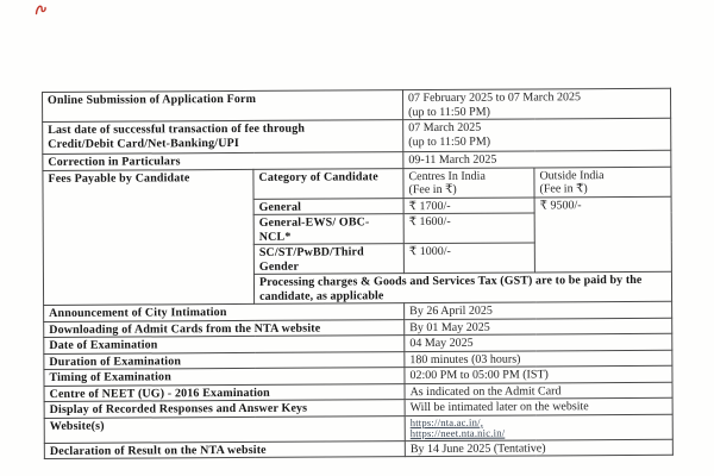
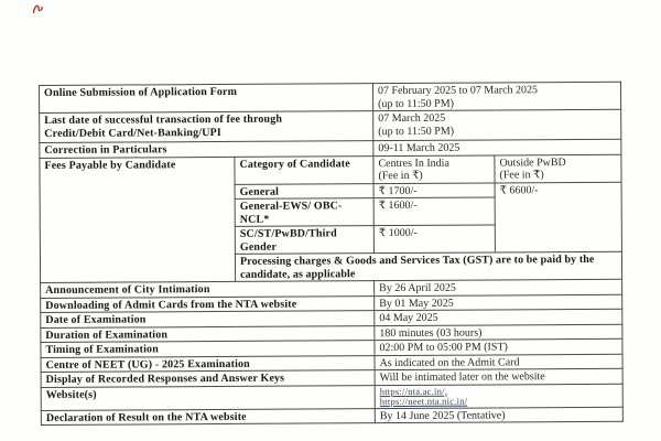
  Online Submission of Application Form	07 February 2025 to 07 March 2025 (up to 11:50 PM)
  Last date of successful transaction of fee through Credit/Debit Card/Net-Banking/UPI	07 March 2025 (up to 11:50 PM)
  Correction in Particulars	09-11 March 2025
- Fees Payable by Candidate	Category of Candidate	Centres In India (Fee in ₹)	Outside India (Fee in ₹)
+ Fees Payable by Candidate	Category of Candidate	Centres In India (Fee in ₹)	Outside PwBD (Fee in ₹)
- General	₹ 1700/-	₹ 9500/-
+ General	₹ 1700/-	₹ 6600/-
  General-EWS/ OBC-NCL*	₹ 1600/-
  SC/ST/PwBD/Third Gender	₹ 1000/-
  Processing charges & Goods and Services Tax (GST) are to be paid by the candidate, as applicable
  Announcement of City Intimation	By 26 April 2025
  Downloading of Admit Cards from the NTA website	By 01 May 2025
  Date of Examination	04 May 2025
  Duration of Examination	180 minutes (03 hours)
  Timing of Examination	02:00 PM to 05:00 PM (IST)
- Centre of NEET (UG) - 2016 Examination	As indicated on the Admit Card
+ Centre of NEET (UG) - 2025 Examination	As indicated on the Admit Card
  Display of Recorded Responses and Answer Keys	Will be intimated later on the website
  Website(s)	https://nta.ac.in/,https://neet.nta.nic.in/
  Declaration of Result on the NTA website	By 14 June 2025 (Tentative)
